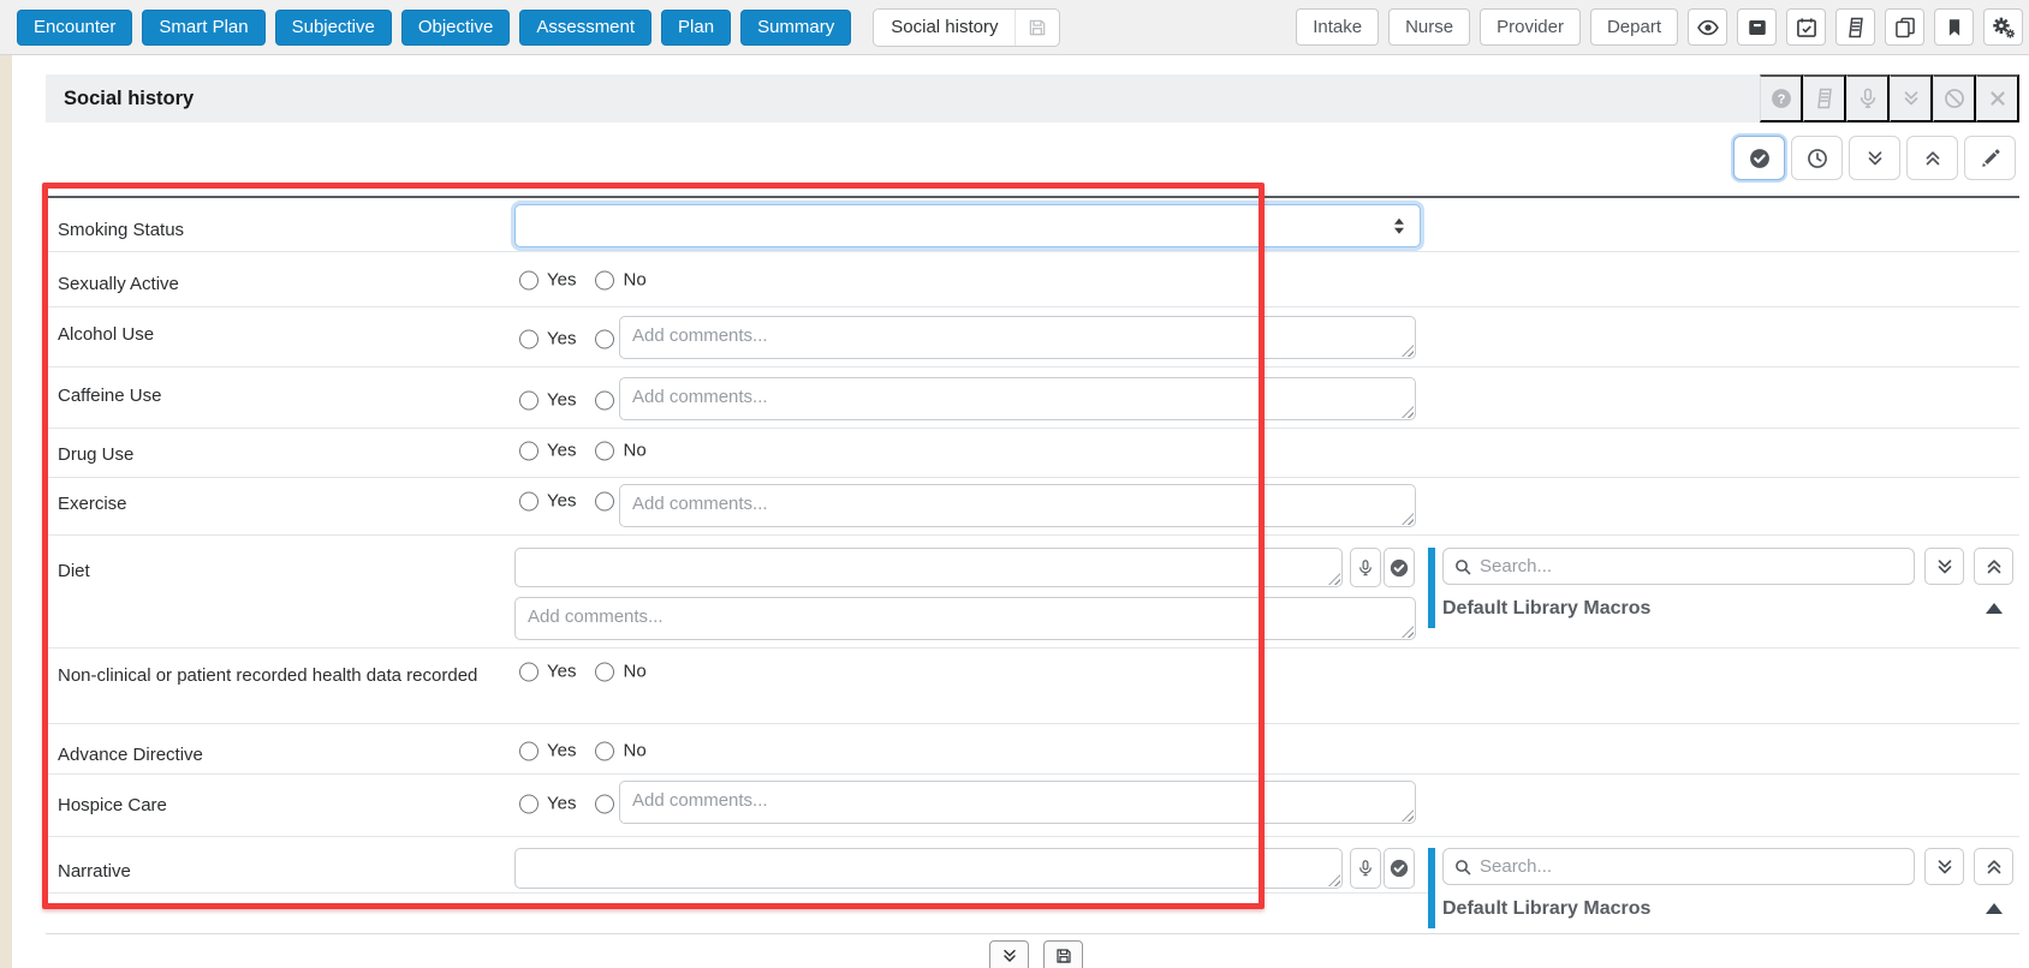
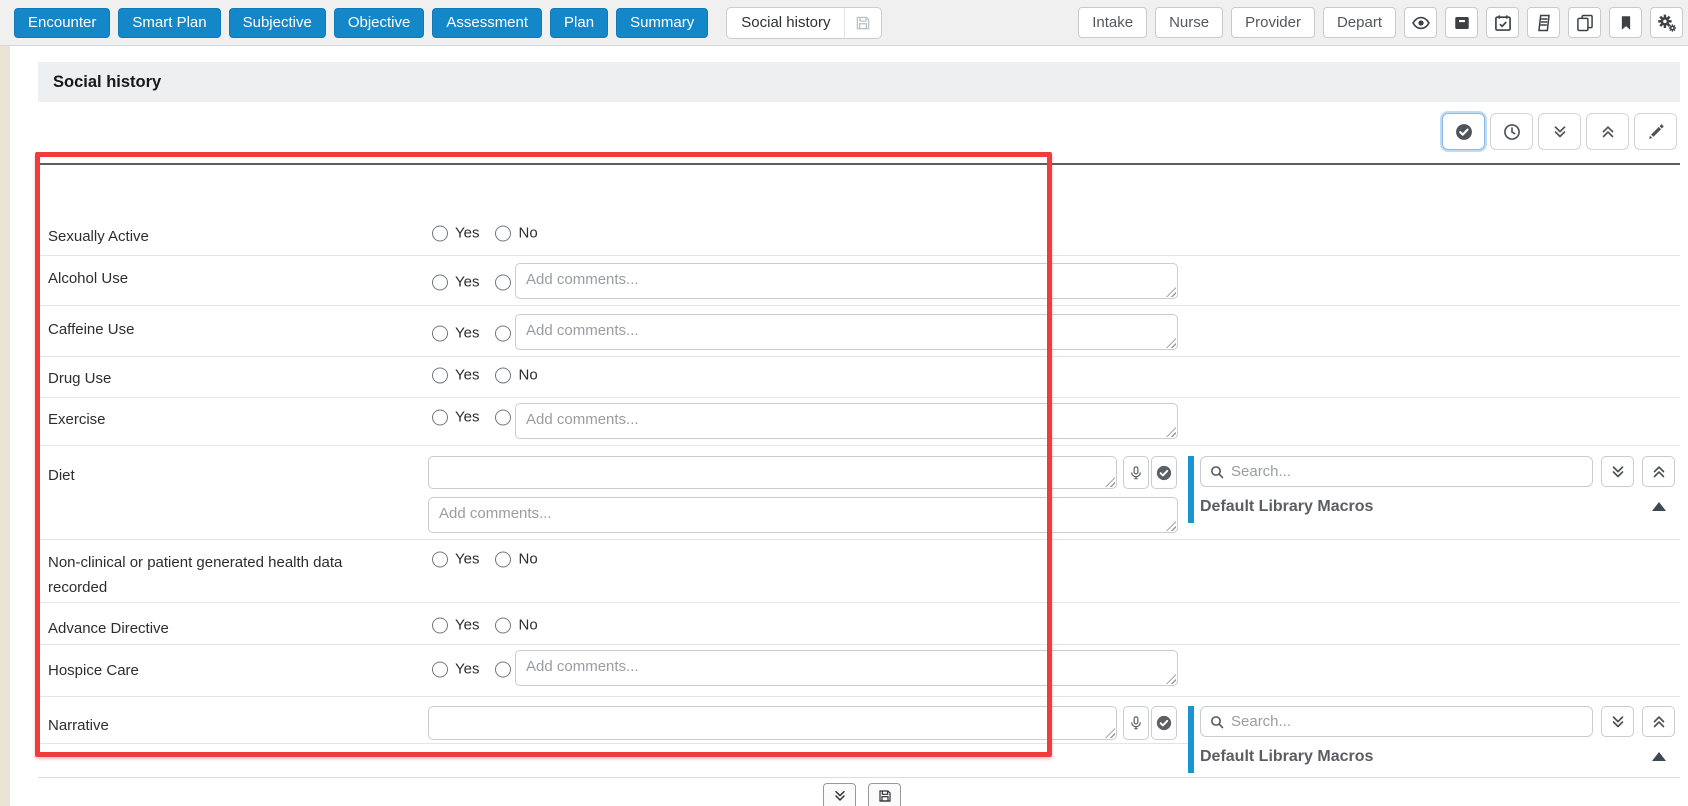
  Encounter
  Smart Plan
  Subjective
  Objective
  Assessment
  Plan
  Summary
  Social history
  Intake
  Nurse
  Provider
  Depart
  Social history
- ?
- Smoking Status
  Sexually Active
  Yes
  No
  Alcohol Use
  Yes
  Add comments...
  Caffeine Use
  Yes
  Add comments...
  Drug Use
  Yes
  No
  Exercise
  Yes
  Add comments...
  Diet
  Add comments...
- Non-clinical or patient recorded health data recorded
+ Non-clinical or patient generated health data recorded
  Yes
  No
  Advance Directive
  Yes
  No
  Hospice Care
  Yes
  Add comments...
  Narrative
  Search...
  Default Library Macros
  Search...
  Default Library Macros
